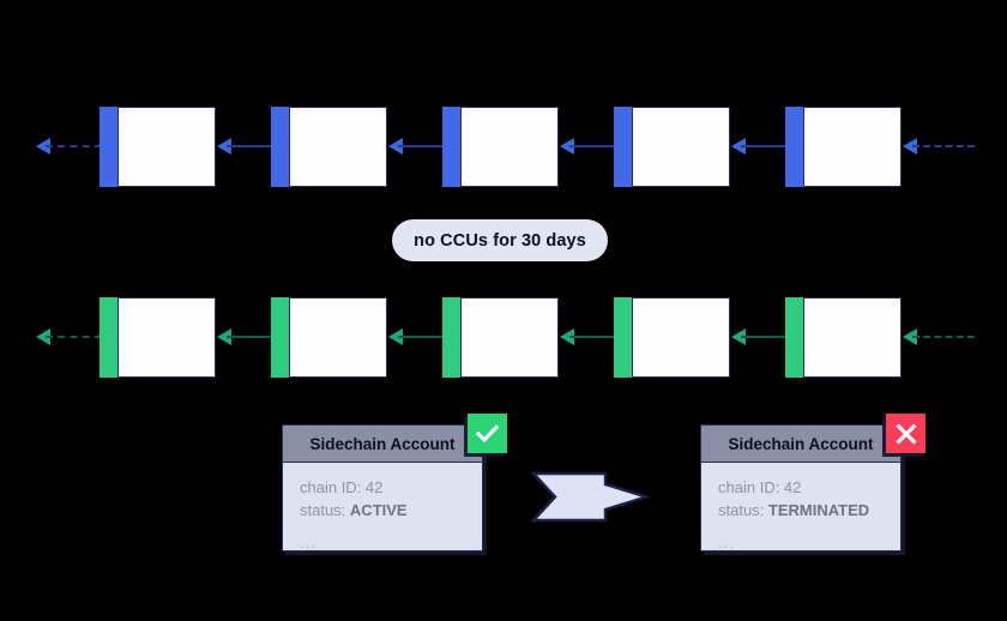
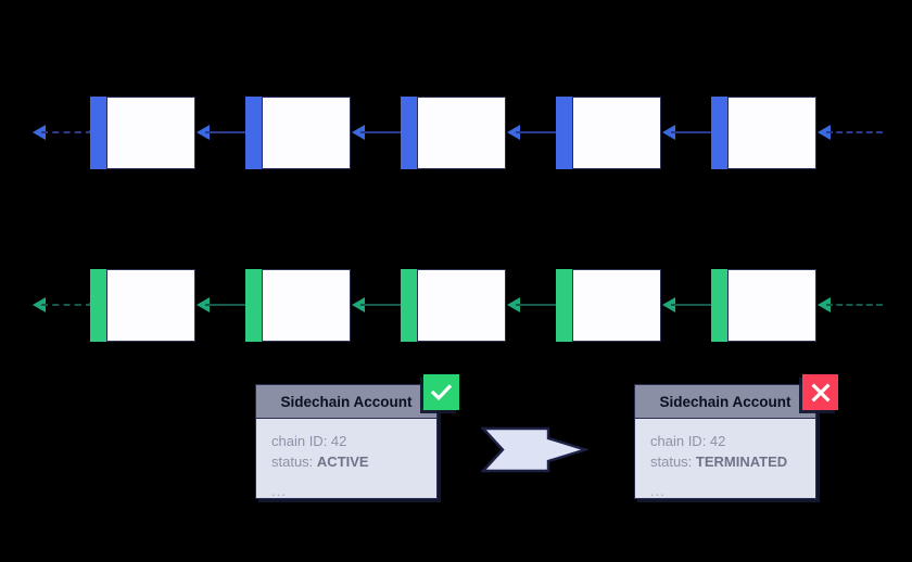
- no CCUs for 30 days
  Sidechain Account
  chain ID: 42
  status: ACTIVE
  ...
  Sidechain Account
  chain ID: 42
  status: TERMINATED
  ...
